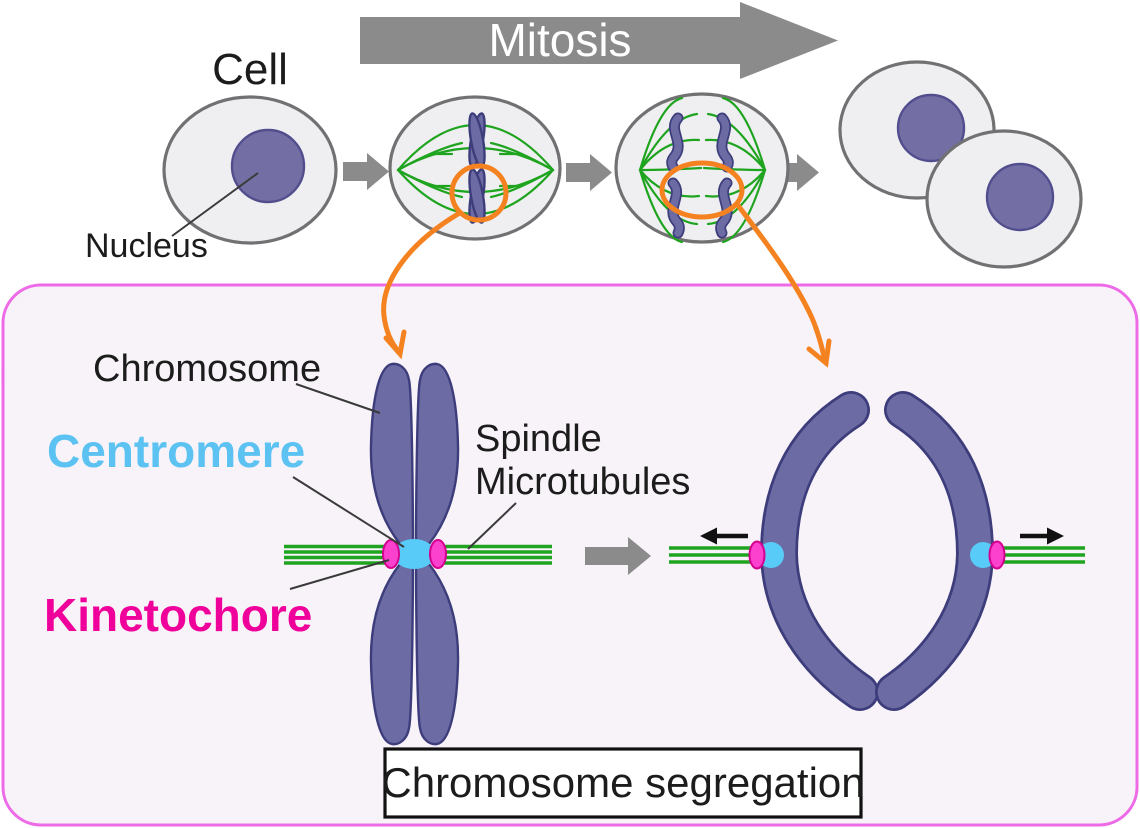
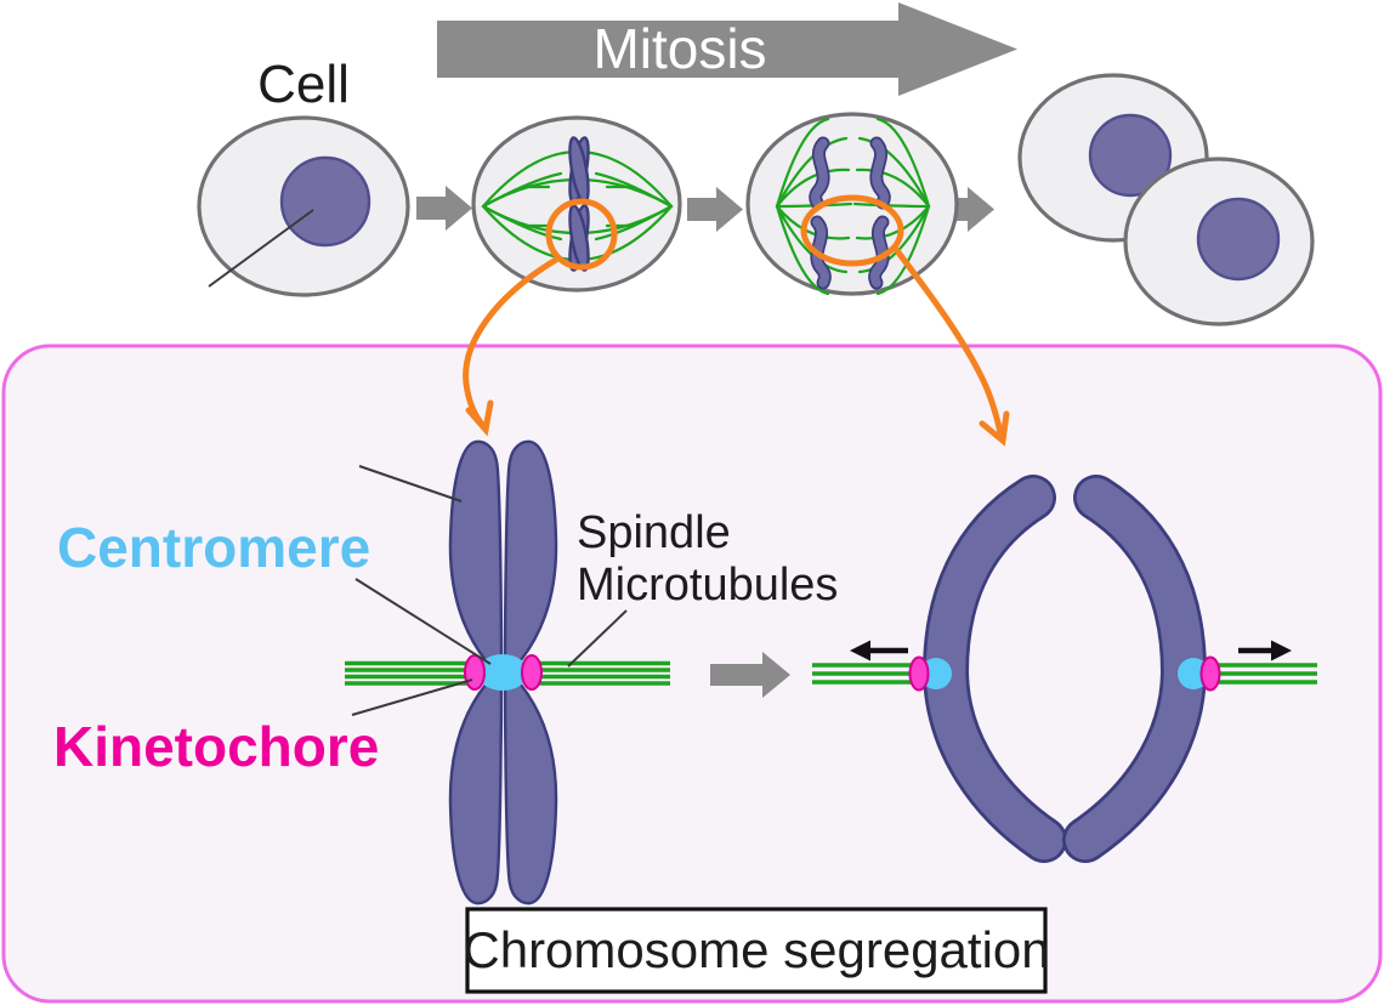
  Mitosis
  Cell
- Nucleus
- Chromosome
  Centromere
  Kinetochore
  Spindle
  Microtubules
  Chromosome segregation
